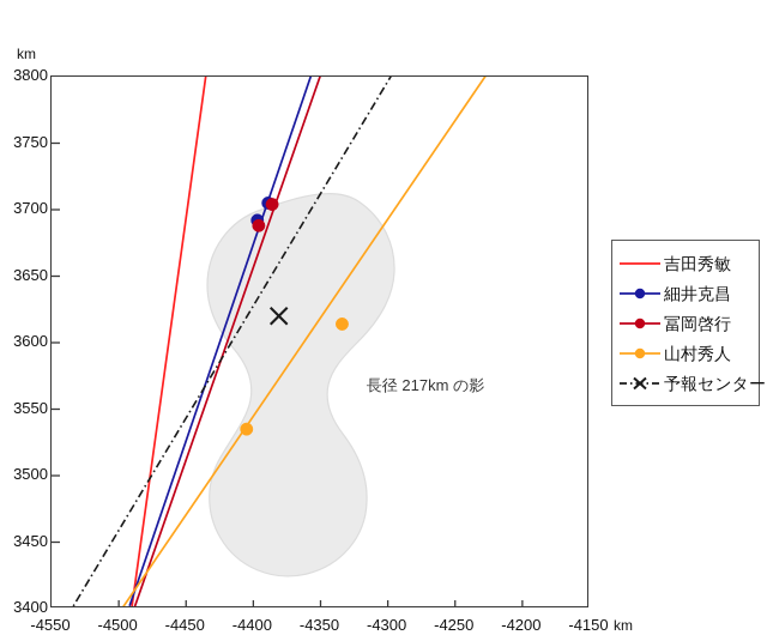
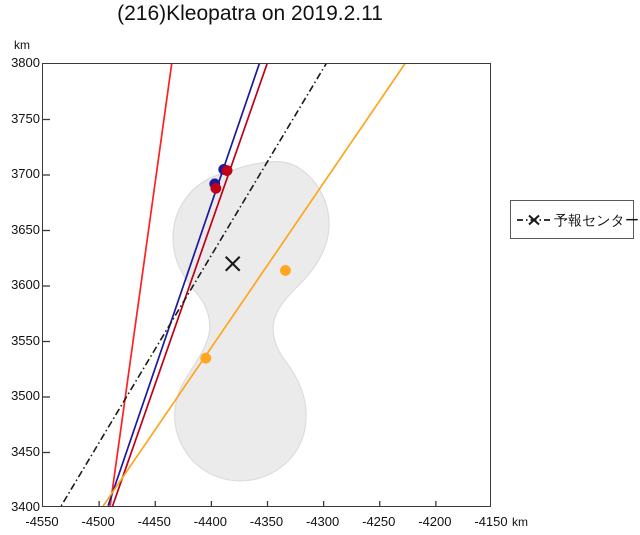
+ (216)Kleopatra on 2019.2.11
  km
  km
  3400
  3450
  3500
  3550
  3600
  3650
  3700
  3750
  3800
  -4550
  -4500
  -4450
  -4400
  -4350
  -4300
  -4250
  -4200
  -4150
- 長径 217km の影
- 吉田秀敏
- 細井克昌
- 冨岡啓行
- 山村秀人
  予報センター
